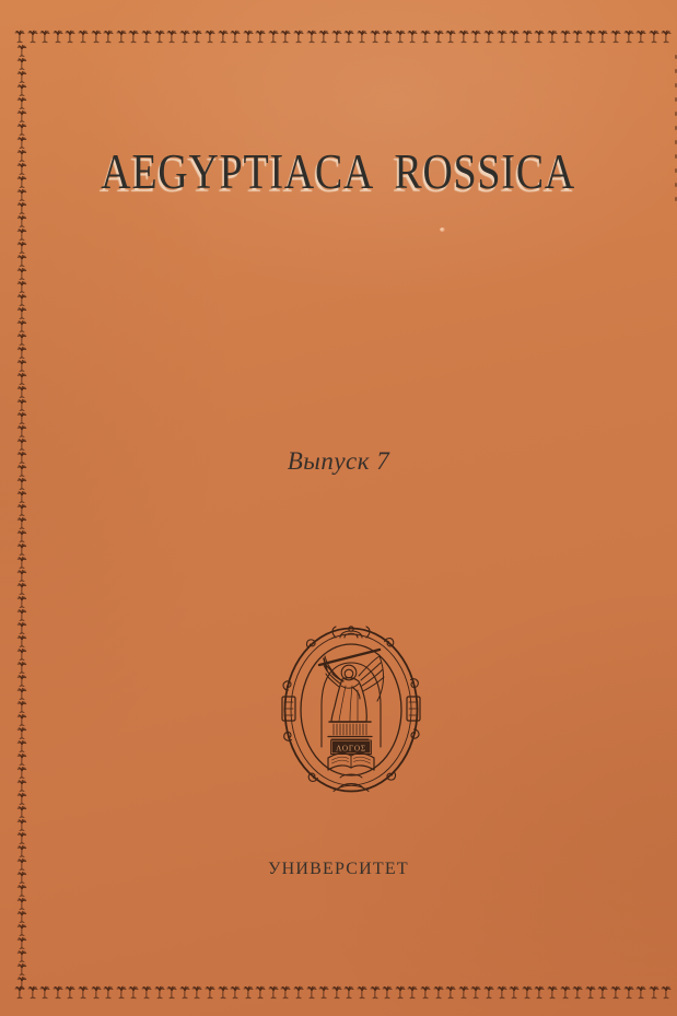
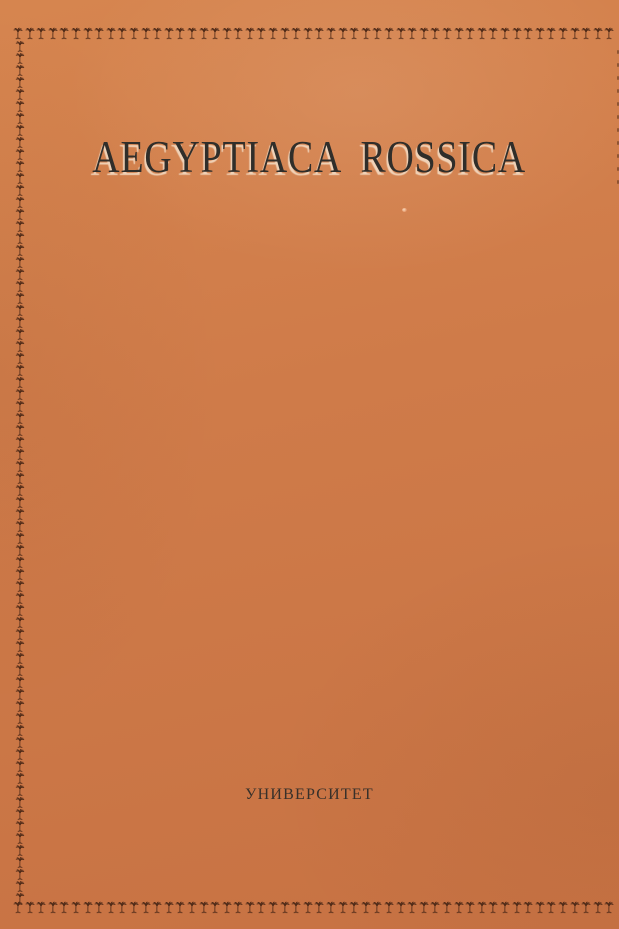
  AEGYPTIACA ROSSICA
- Выпуск 7
- ΛΟΓΟΣ
  УНИВЕРСИТЕТ
